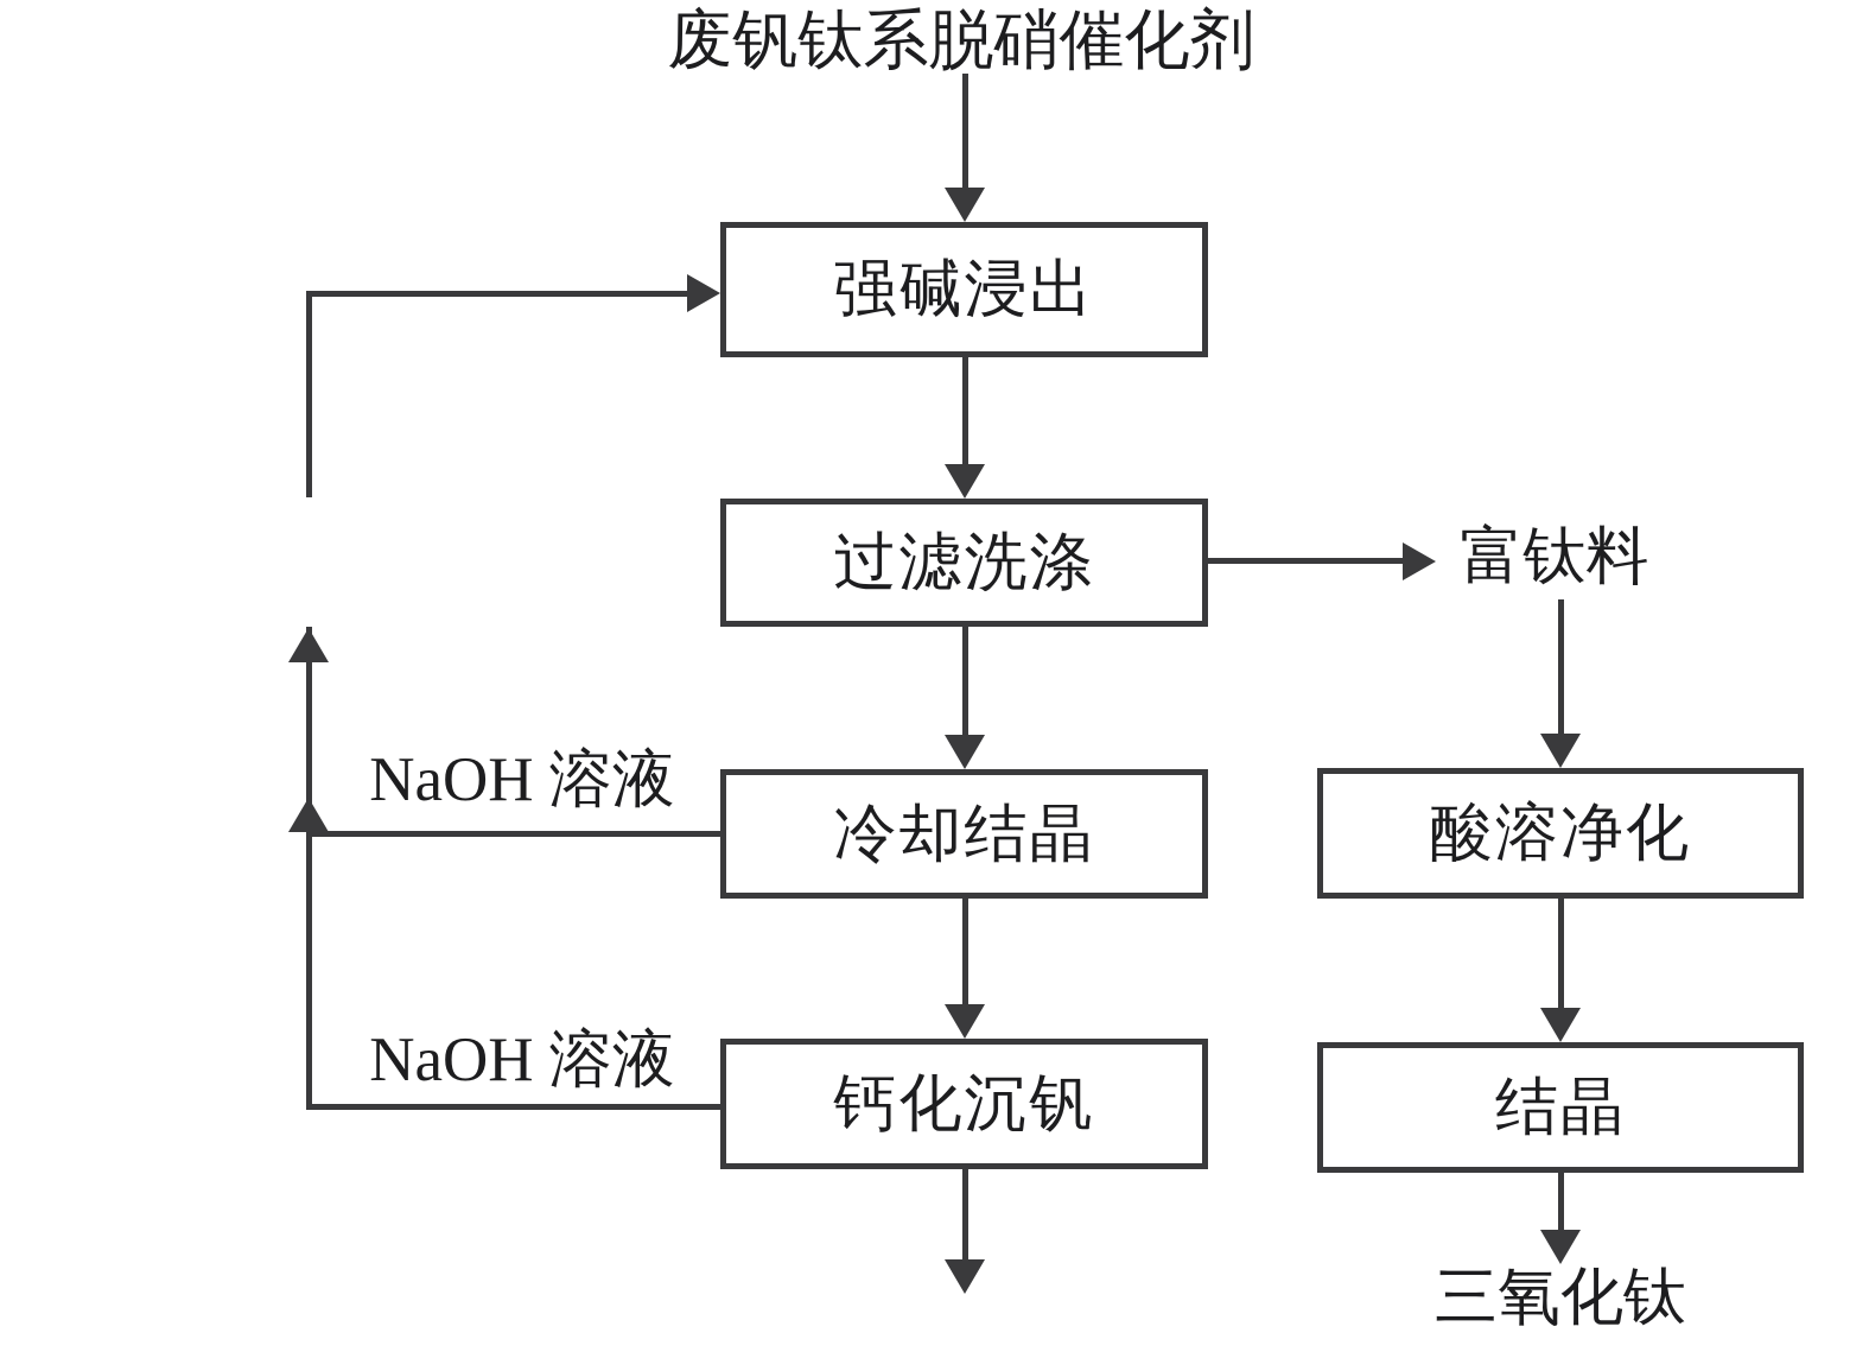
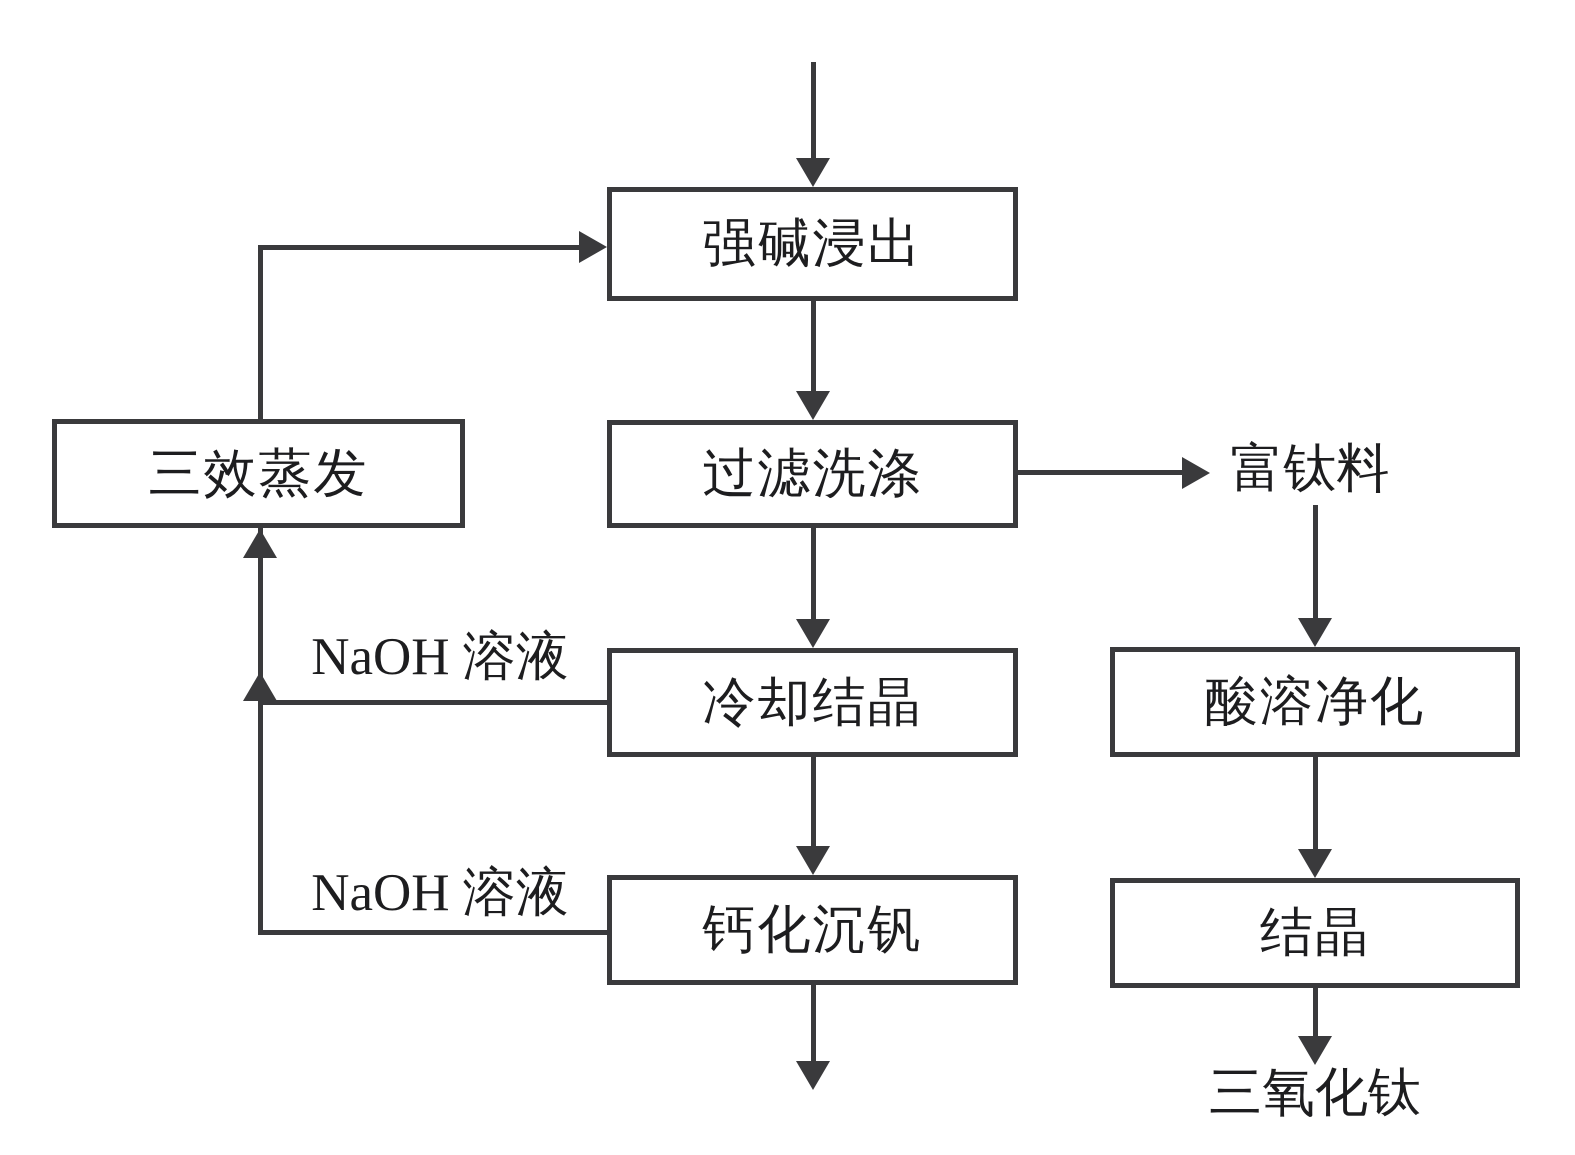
- 废钒钛系脱硝催化剂
  强碱浸出
  过滤洗涤
  富钛料
  酸溶净化
  结晶
  三氧化钛
  冷却结晶
  钙化沉钒
+ 三效蒸发
  NaOH 溶液
  NaOH 溶液
